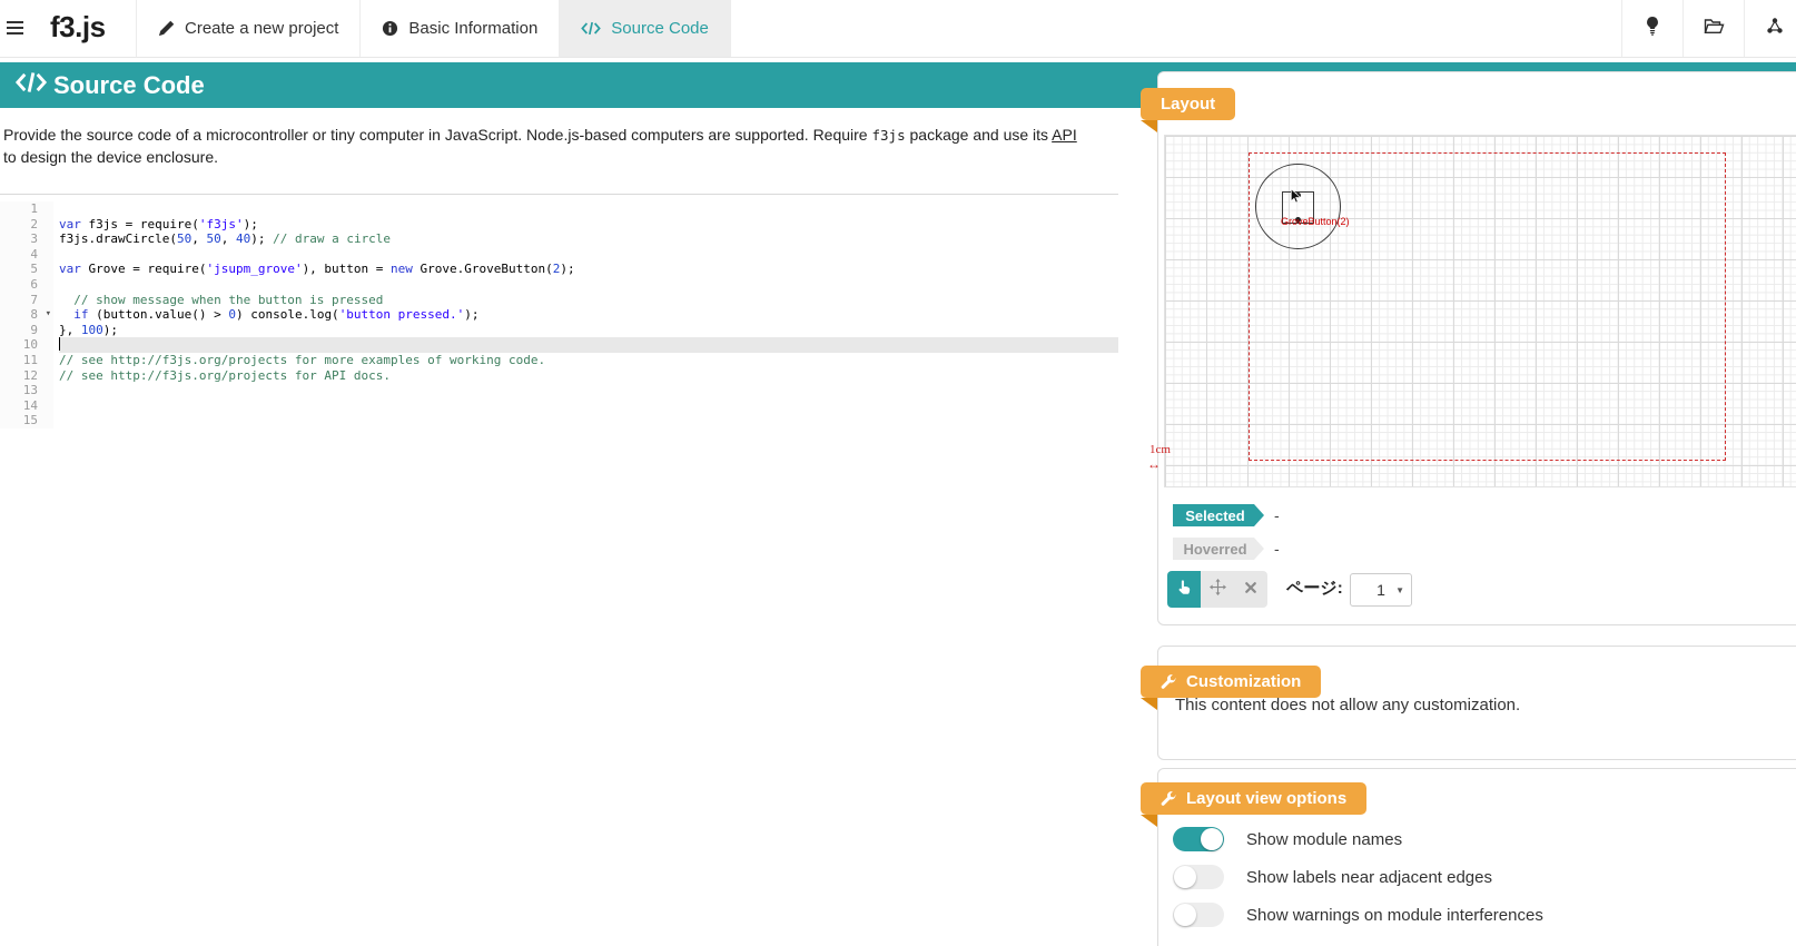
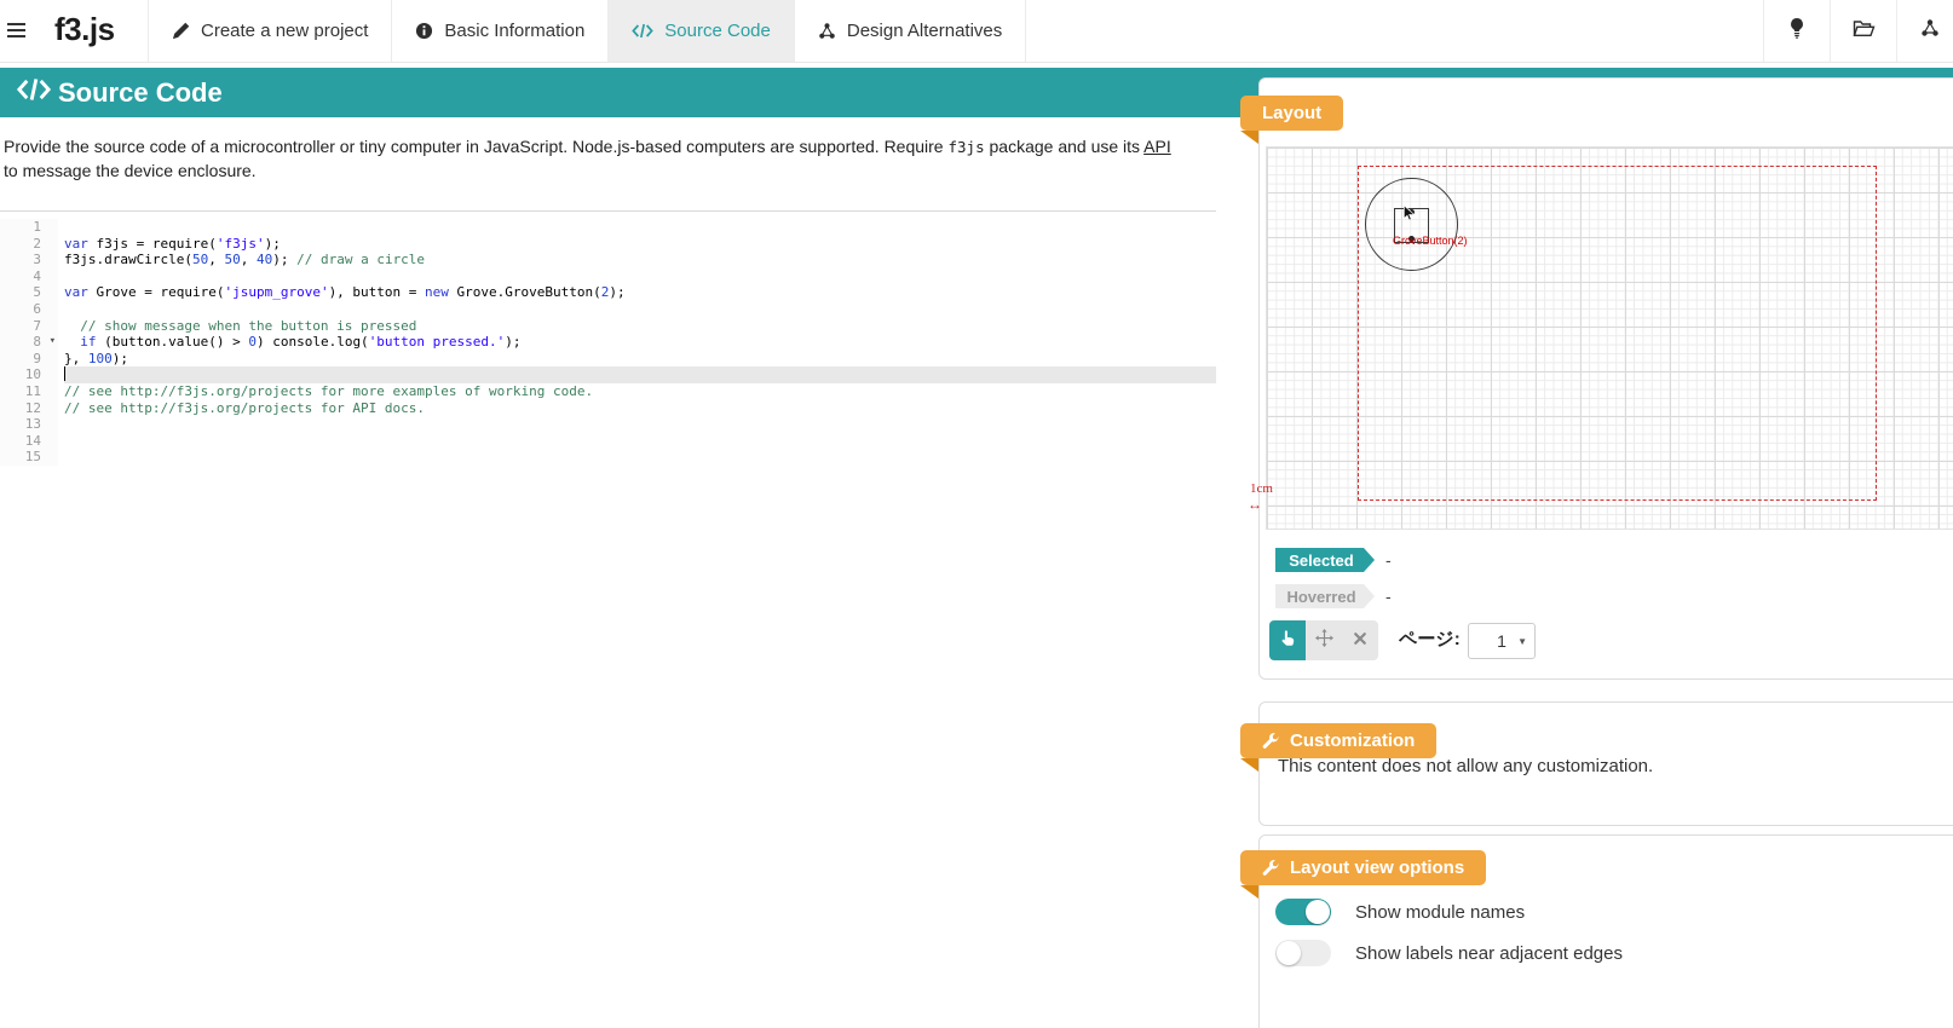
  f3.js
  Create a new project
  Basic Information
  Source Code
+ Design Alternatives
  Source Code
  Provide the source code of a microcontroller or tiny computer in JavaScript. Node.js-based computers are supported. Require f3js package and use its API
- to design the device enclosure.
+ to message the device enclosure.
  1
  2
  3
  4
  5
  6
  7
  8
  ▾
  9
  10
  11
  12
  13
  14
  15
  var f3js = require('f3js');
  f3js.drawCircle(50, 50, 40); // draw a circle
  var Grove = require('jsupm_grove'), button = new Grove.GroveButton(2);
  // show message when the button is pressed
  if (button.value() > 0) console.log('button pressed.');
  }, 100);
  // see http://f3js.org/projects for more examples of working code.
  // see http://f3js.org/projects for API docs.
  GroveButton(2)
  1cm
  ↔
  Selected
  -
  Hoverred
  -
  ページ:
  1
  ▼
  Layout
  This content does not allow any customization.
  Customization
  Show module names
  Show labels near adjacent edges
- Show warnings on module interferences
  Layout view options
